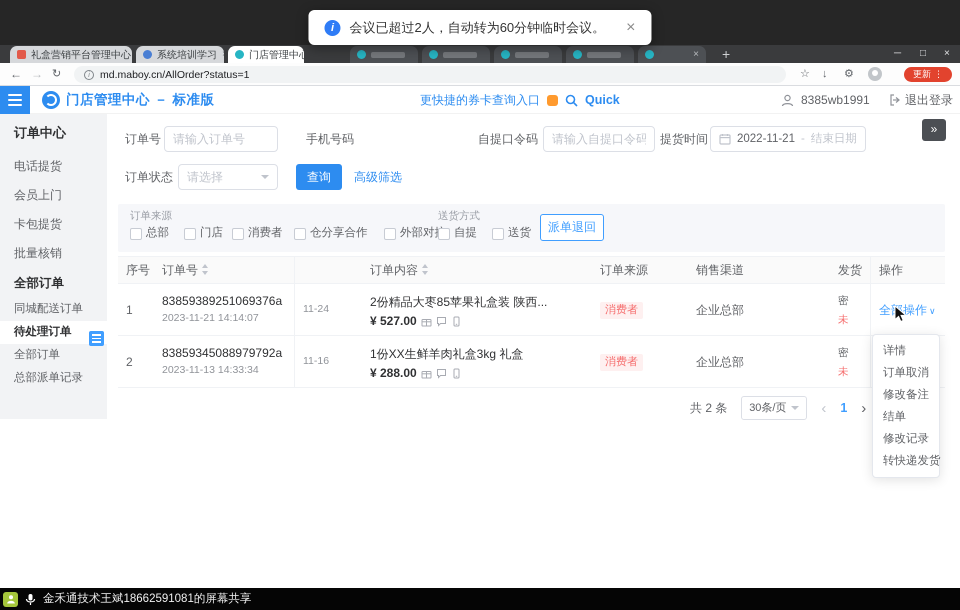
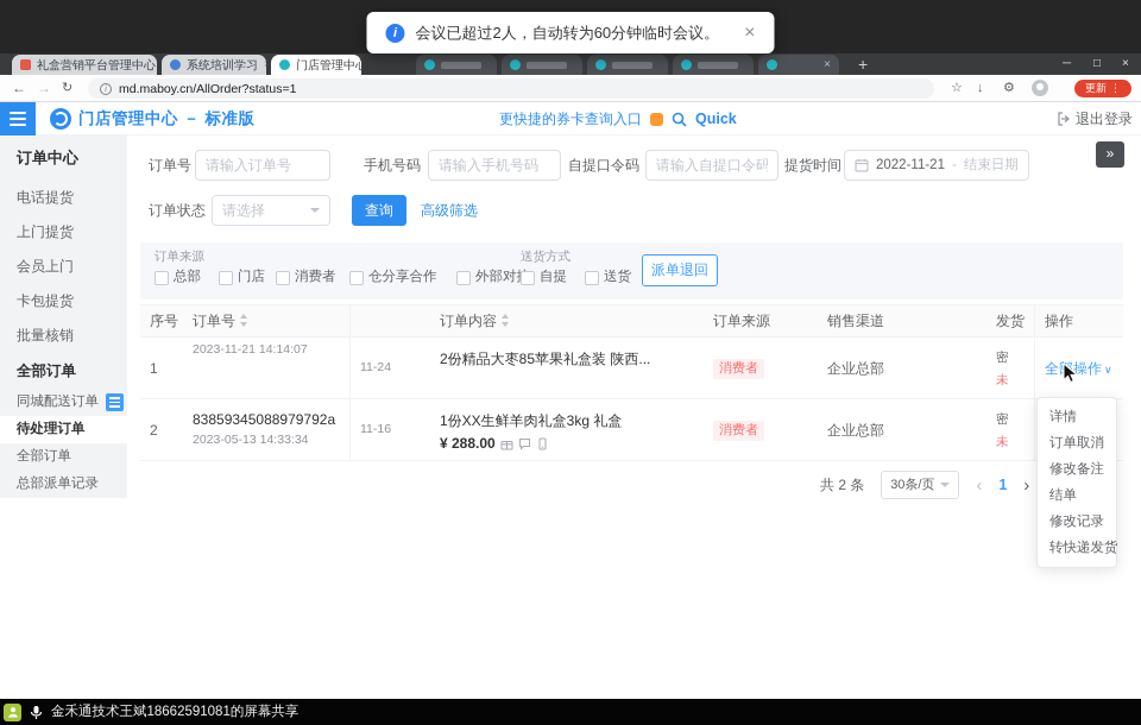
  礼盒营销平台管理中心
  系统培训学习
  门店管理中
  ×
  +
  ─
  □
  ×
  ←
  →
  ↻
  md.maboy.cn/AllOrder?status=1
  ☆
  ↓
  ⚙
  更新
  ⋮
  i
  会议已超过2人，自动转为60分钟临时会议。
  ×
  门店管理中心 － 标准版
  更快捷的券卡查询入口
  Quick
- 8385wb1991
  退出登录
  订单中心
  电话提货
+ 上门提货
  会员上门
  卡包提货
  批量核销
  全部订单
  同城配送订单
  待处理订单
  全部订单
  总部派单记录
  订单号
  请输入订单号
  手机号码
+ 请输入手机号码
  自提口令码
  请输入自提口令码
  提货时间
  2022-11-21
  -
  结束日期
  »
  订单状态
  请选择
  查询
  高级筛选
  订单来源
  总部
  门店
  消费者
  仓分享合作
  外部对
  送货方式
  自提
  送货
  派单退回
  序号
  订单号
  订单内容
  订单来源
  销售渠道
  发货
  操作
  1
- 83859389251069376a
  2023-11-21 14:14:07
  11-24
  2份精品大枣85苹果礼盒装 陕西...
- ¥ 527.00
  消费者
  企业总部
  密
  未
  全操作 ∨
  2
  83859345088979792a
- 2023-11-13 14:33:34
+ 2023-05-13 14:33:34
  11-16
  1份XX生鲜羊肉礼盒3kg 礼盒
  ¥ 288.00
  消费者
  企业总部
  密
  未
  共 2 条
  30条/页
  ‹
  1
  ›
  详情
  订单取消
  修改备注
  结单
  修改记录
  转快递发货
  金禾通技术王斌18662591081的屏幕共享
